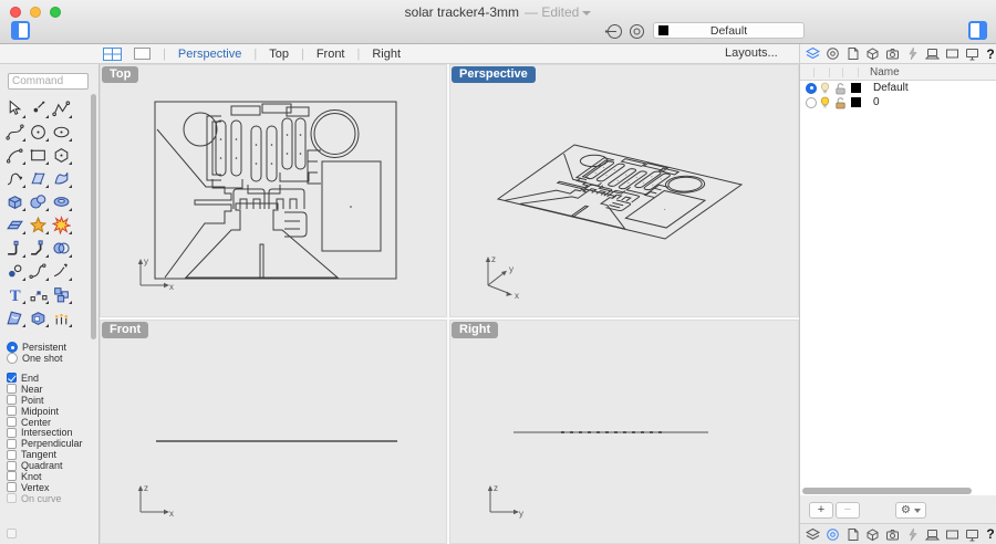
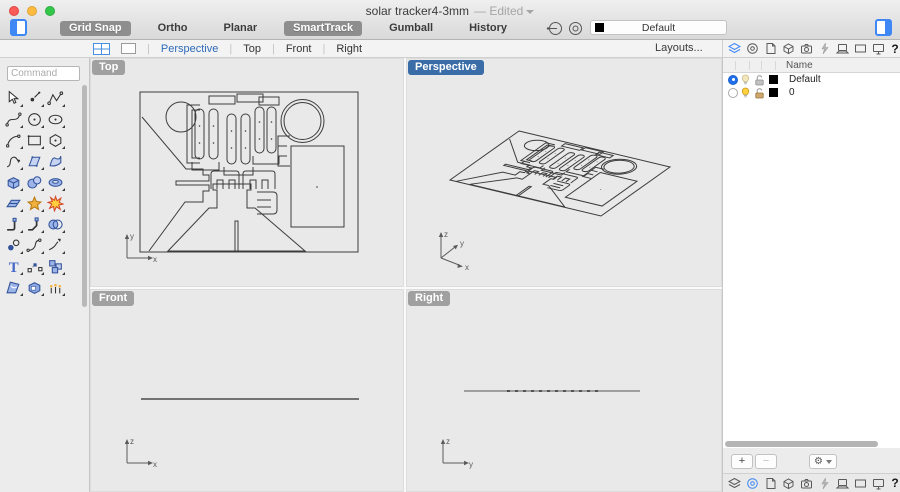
  solar tracker4-3mm
  — Edited
+ Grid Snap
+ Ortho
+ Planar
+ SmartTrack
+ Gumball
+ History
  Default
  |
  Perspective
  |
  Top
  |
  Front
  |
  Right
  Layouts...
  ?
  Command
  T
- Persistent
- One shot
- End
- Near
- Point
- Midpoint
- Center
- Intersection
- Perpendicular
- Tangent
- Quadrant
- Knot
- Vertex
- On curve
  Top
  y
  x
  Perspective
  z
  y
  x
  Front
  z
  x
  Right
  z
  y
  Name
  Default
  0
  +
  −
  ⚙
  ?
